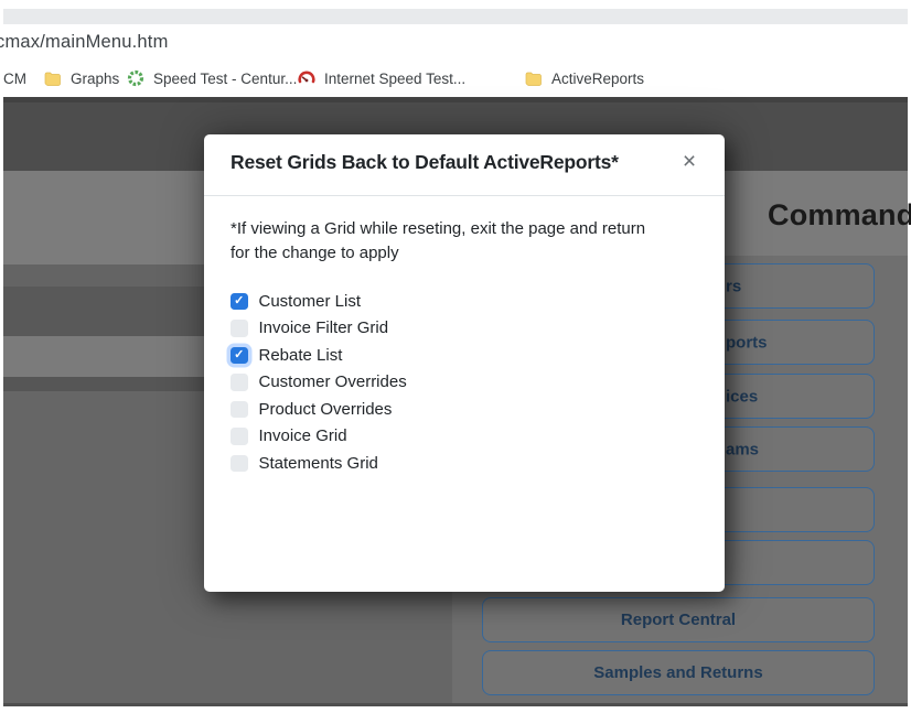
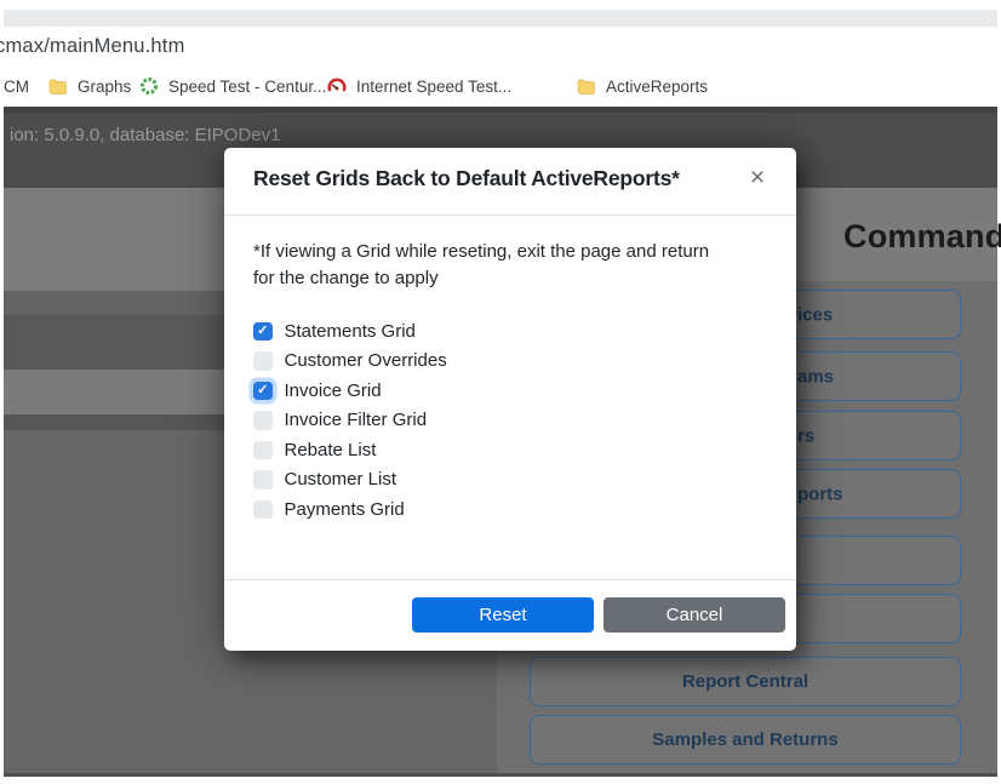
  cmax/mainMenu.htm
  CM
  Graphs
  Speed Test - Centur...
  Internet Speed Test...
  ActiveReports
+ ion: 5.0.9.0, database: EIPODev1
  Command
- rs
+ ices
- ports
+ ams
- ices
+ rs
- ams
+ ports
  Report Central
  Samples and Returns
  Reset Grids Back to Default ActiveReports*
  ×
  *If viewing a Grid while reseting, exit the page and return
  for the change to apply
  ✓
- Customer List
+ Statements Grid
- Invoice Filter Grid
+ Customer Overrides
  ✓
- Rebate List
+ Invoice Grid
- Customer Overrides
+ Invoice Filter Grid
- Product Overrides
- Invoice Grid
+ Rebate List
- Statements Grid
+ Customer List
+ Payments Grid
+ Reset
+ Cancel
